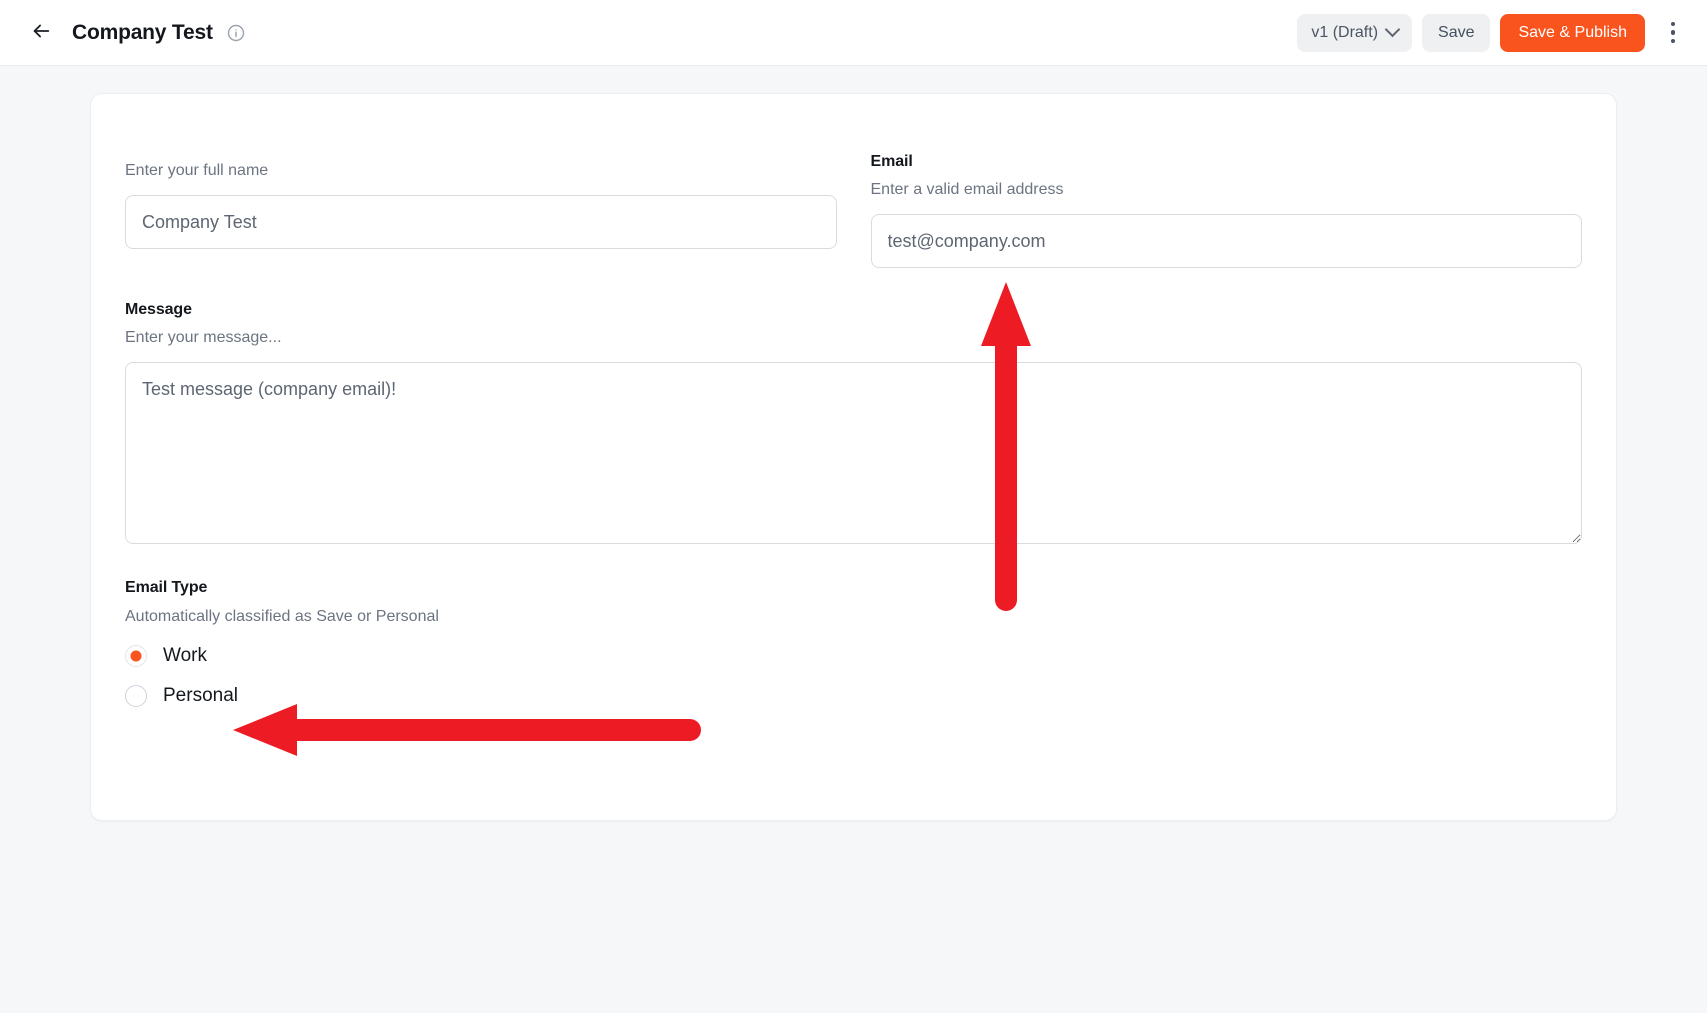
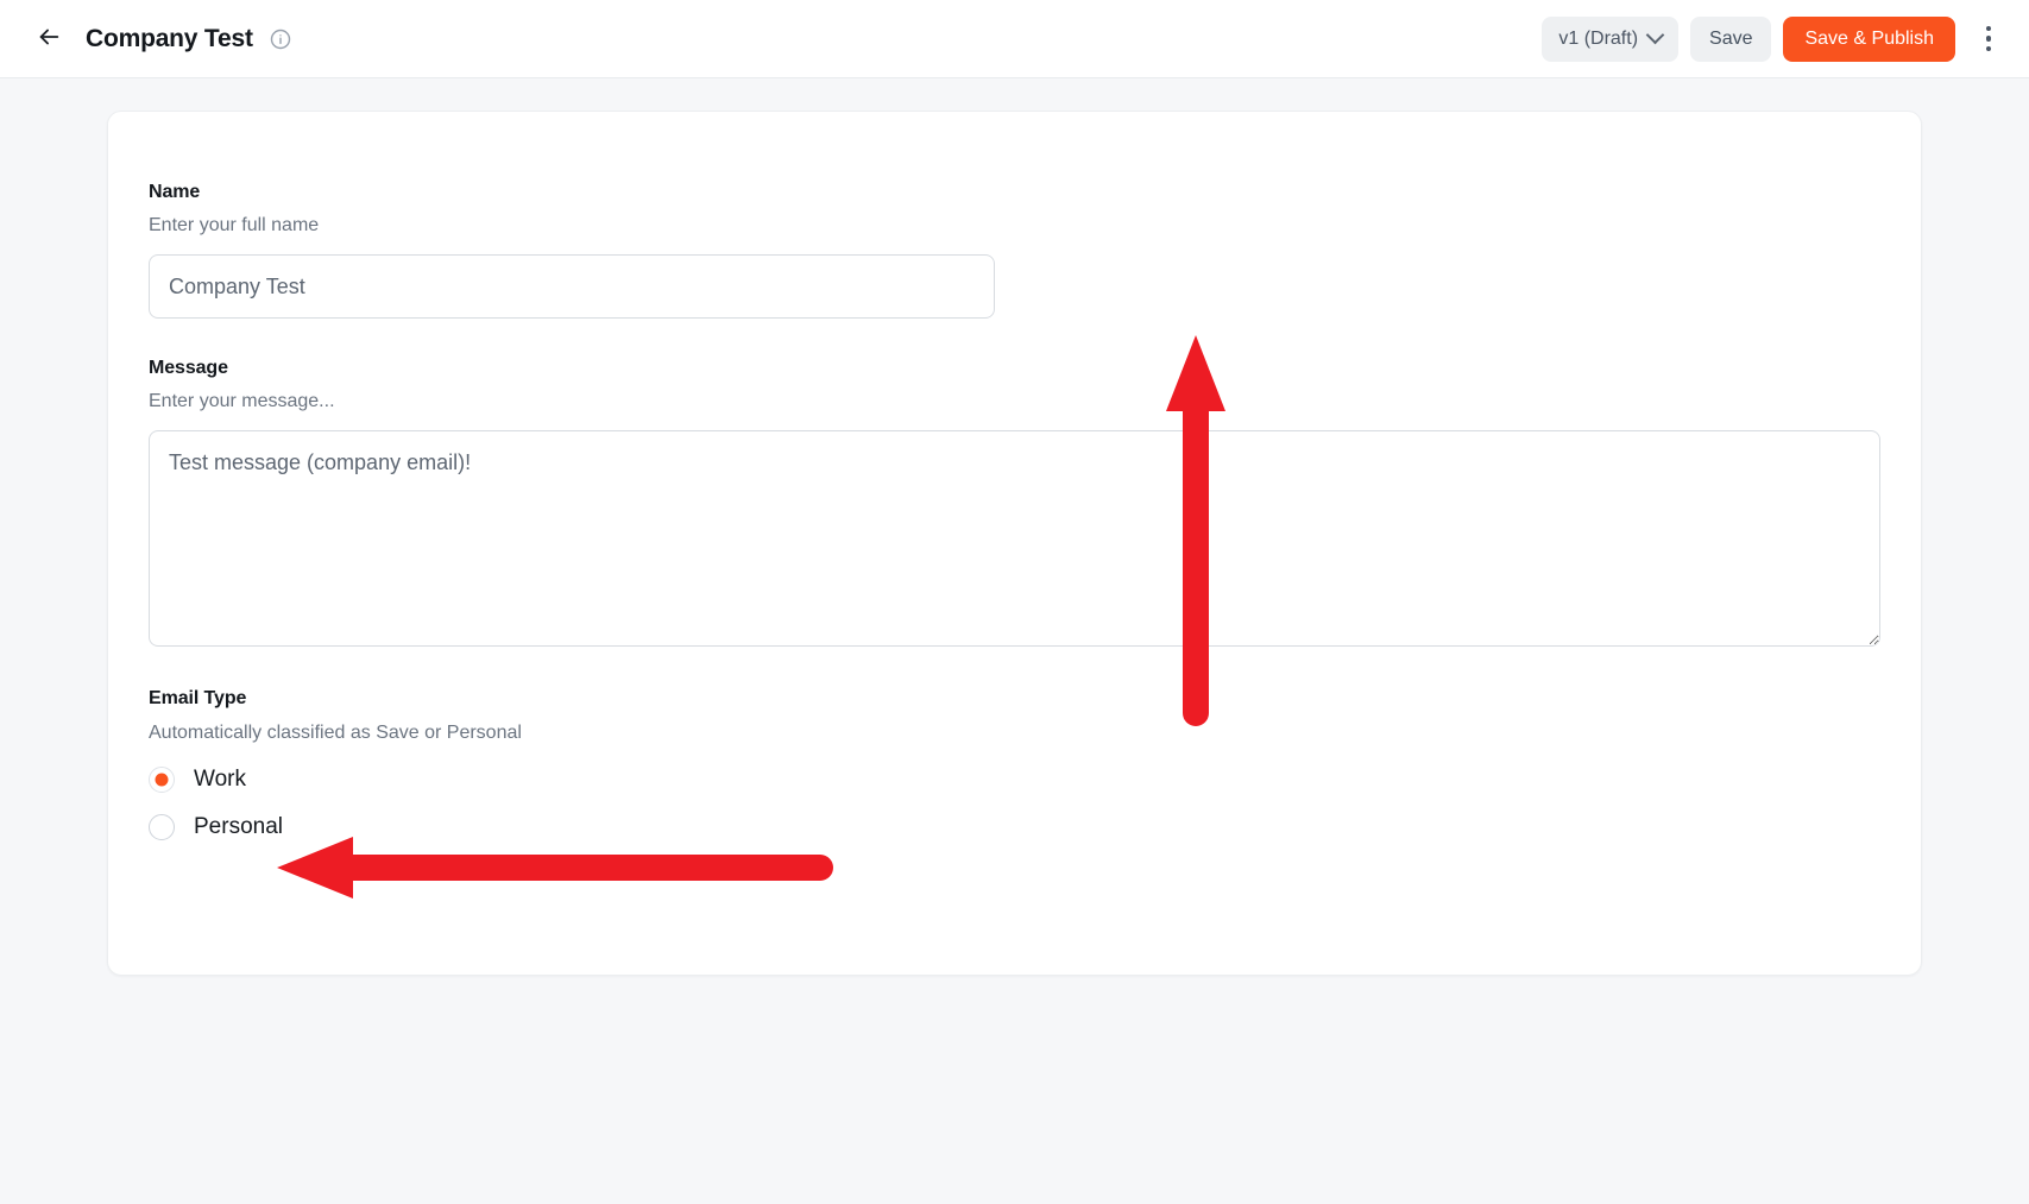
  Company Test
  v1 (Draft)
  Save
  Save & Publish
+ Name
  Enter your full name
  Company Test
- Email
- Enter a valid email address
- test@company.com
  Message
  Enter your message...
  Test message (company email)!
  Email Type
  Automatically classified as Save or Personal
  Work
  Personal
